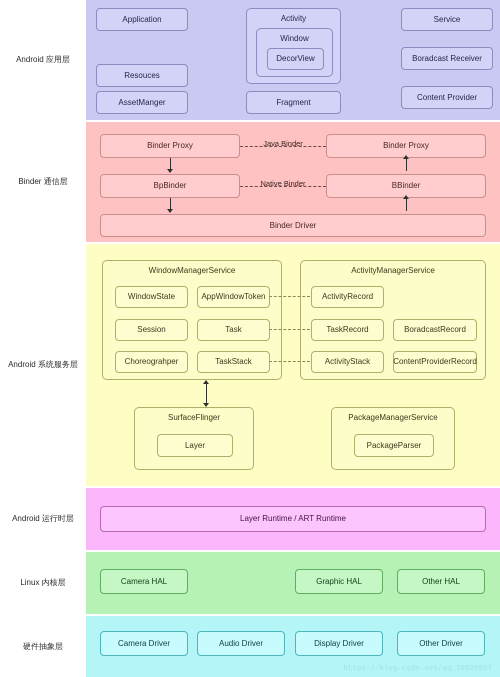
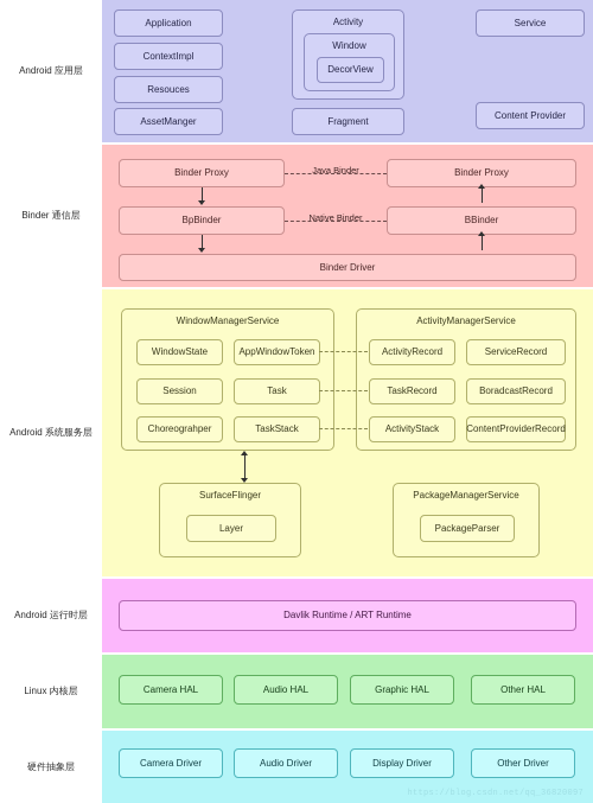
  Android 应用层
  Application
+ ContextImpl
  Resouces
  AssetManger
  Activity
  Window
  DecorView
  Fragment
  Service
- Boradcast Receiver
  Content Provider
  Binder 通信层
  Binder Proxy
  Binder Proxy
  BpBinder
  BBinder
  Binder Driver
  Java Binder
  Native Binder
  Android 系统服务层
  WindowManagerService
  WindowState
  AppWindowToken
  Session
  Task
  Choreograhper
  TaskStack
  ActivityManagerService
  ActivityRecord
+ ServiceRecord
  TaskRecord
  BoradcastRecord
  ActivityStack
  ContentProviderRecord
  SurfaceFlinger
  Layer
  PackageManagerService
  PackageParser
  Android 运行时层
- Layer Runtime / ART Runtime
+ Davlik Runtime / ART Runtime
  Linux 内核层
  Camera HAL
+ Audio HAL
  Graphic HAL
  Other HAL
  硬件抽象层
  Camera Driver
  Audio Driver
  Display Driver
  Other Driver
